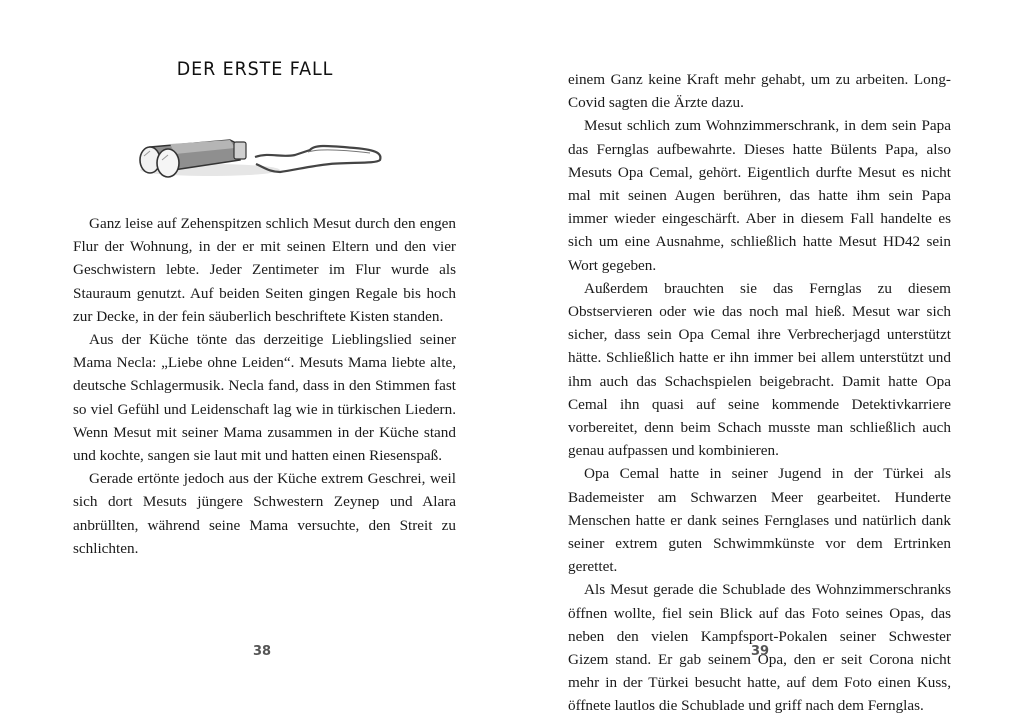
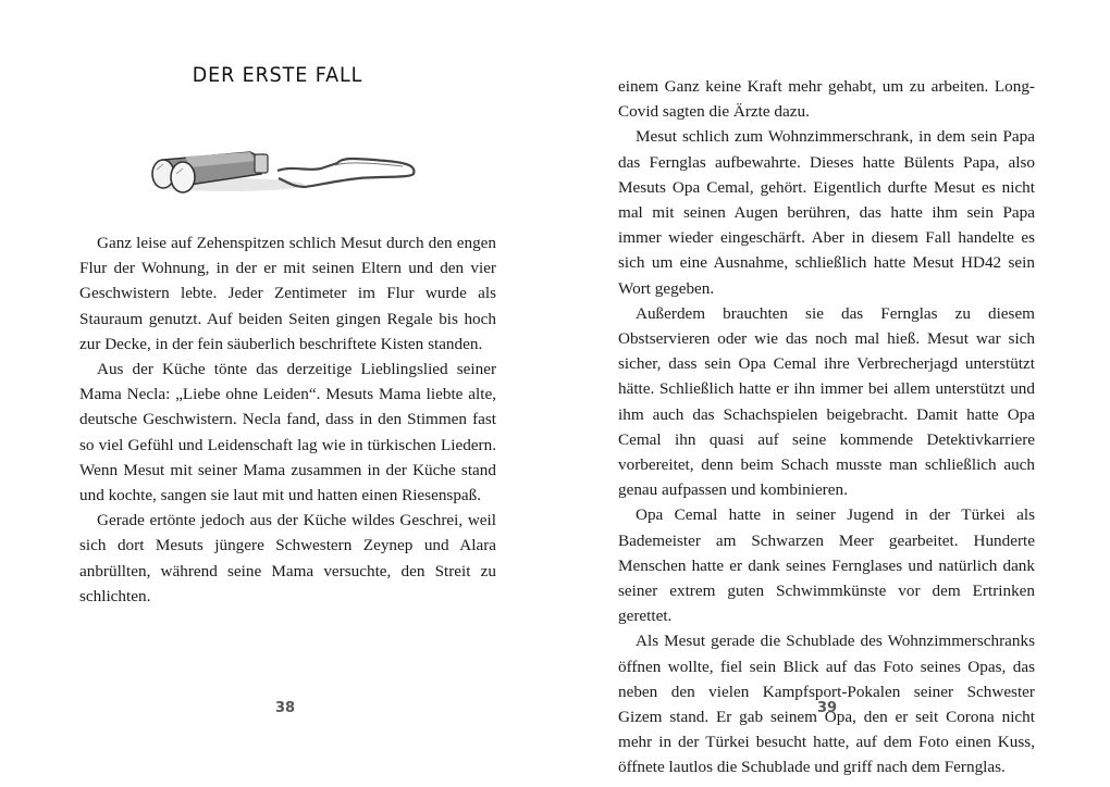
  DER ERSTE FALL
  Ganz leise auf Zehenspitzen schlich Mesut durch den engen Flur der Wohnung, in der er mit seinen Eltern und den vier Geschwistern lebte. Jeder Zentimeter im Flur wurde als Stauraum genutzt. Auf beiden Seiten gingen Regale bis hoch zur Decke, in der fein säuberlich beschriftete Kisten standen.
- Aus der Küche tönte das derzeitige Lieblingslied seiner Mama Necla: „Liebe ohne Leiden“. Mesuts Mama liebte alte, deutsche Schlagermusik. Necla fand, dass in den Stimmen fast so viel Gefühl und Leidenschaft lag wie in türkischen Liedern. Wenn Mesut mit seiner Mama zusammen in der Küche stand und kochte, sangen sie laut mit und hatten einen Riesenspaß.
+ Aus der Küche tönte das derzeitige Lieblingslied seiner Mama Necla: „Liebe ohne Leiden“. Mesuts Mama liebte alte, deutsche Geschwistern. Necla fand, dass in den Stimmen fast so viel Gefühl und Leidenschaft lag wie in türkischen Liedern. Wenn Mesut mit seiner Mama zusammen in der Küche stand und kochte, sangen sie laut mit und hatten einen Riesenspaß.
- Gerade ertönte jedoch aus der Küche extrem Geschrei, weil sich dort Mesuts jüngere Schwestern Zeynep und Alara anbrüllten, während seine Mama versuchte, den Streit zu schlichten.
+ Gerade ertönte jedoch aus der Küche wildes Geschrei, weil sich dort Mesuts jüngere Schwestern Zeynep und Alara anbrüllten, während seine Mama versuchte, den Streit zu schlichten.
  38
  einem Ganz keine Kraft mehr gehabt, um zu arbeiten. Long-Covid sagten die Ärzte dazu.
  Mesut schlich zum Wohnzimmerschrank, in dem sein Papa das Fernglas aufbewahrte. Dieses hatte Bülents Papa, also Mesuts Opa Cemal, gehört. Eigentlich durfte Mesut es nicht mal mit seinen Augen berühren, das hatte ihm sein Papa immer wieder eingeschärft. Aber in diesem Fall handelte es sich um eine Ausnahme, schließlich hatte Mesut HD42 sein Wort gegeben.
  Außerdem brauchten sie das Fernglas zu diesem Obstservieren oder wie das noch mal hieß. Mesut war sich sicher, dass sein Opa Cemal ihre Verbrecherjagd unterstützt hätte. Schließlich hatte er ihn immer bei allem unterstützt und ihm auch das Schachspielen beigebracht. Damit hatte Opa Cemal ihn quasi auf seine kommende Detektivkarriere vorbereitet, denn beim Schach musste man schließlich auch genau aufpassen und kombinieren.
  Opa Cemal hatte in seiner Jugend in der Türkei als Bademeister am Schwarzen Meer gearbeitet. Hunderte Menschen hatte er dank seines Fernglases und natürlich dank seiner extrem guten Schwimmkünste vor dem Ertrinken gerettet.
  Als Mesut gerade die Schublade des Wohnzimmerschranks öffnen wollte, fiel sein Blick auf das Foto seines Opas, das neben den vielen Kampfsport-Pokalen seiner Schwester Gizem stand. Er gab seinem Opa, den er seit Corona nicht mehr in der Türkei besucht hatte, auf dem Foto einen Kuss, öffnete lautlos die Schublade und griff nach dem Fernglas.
  39
